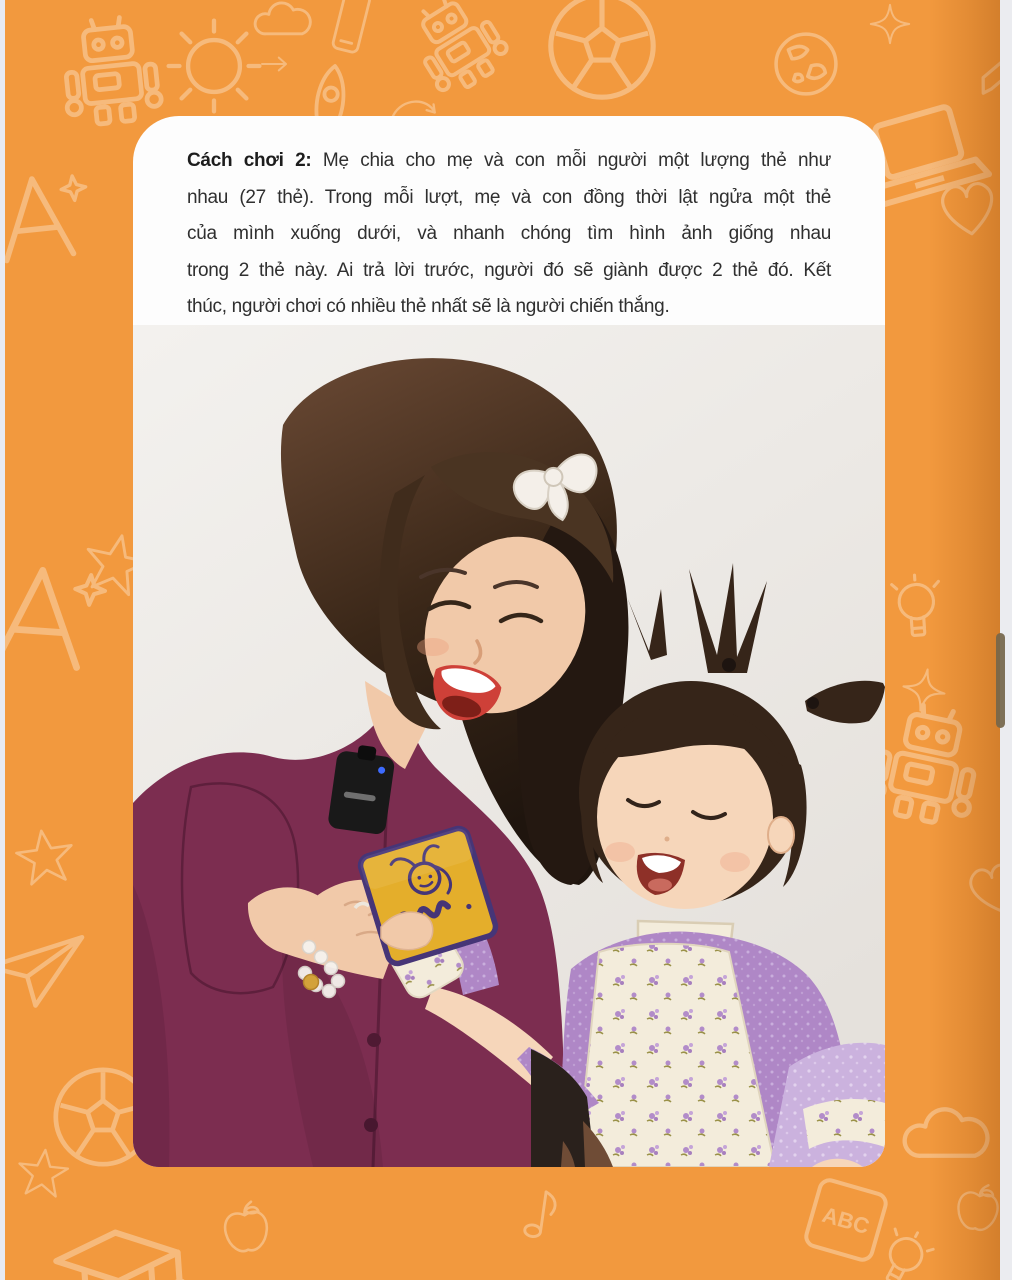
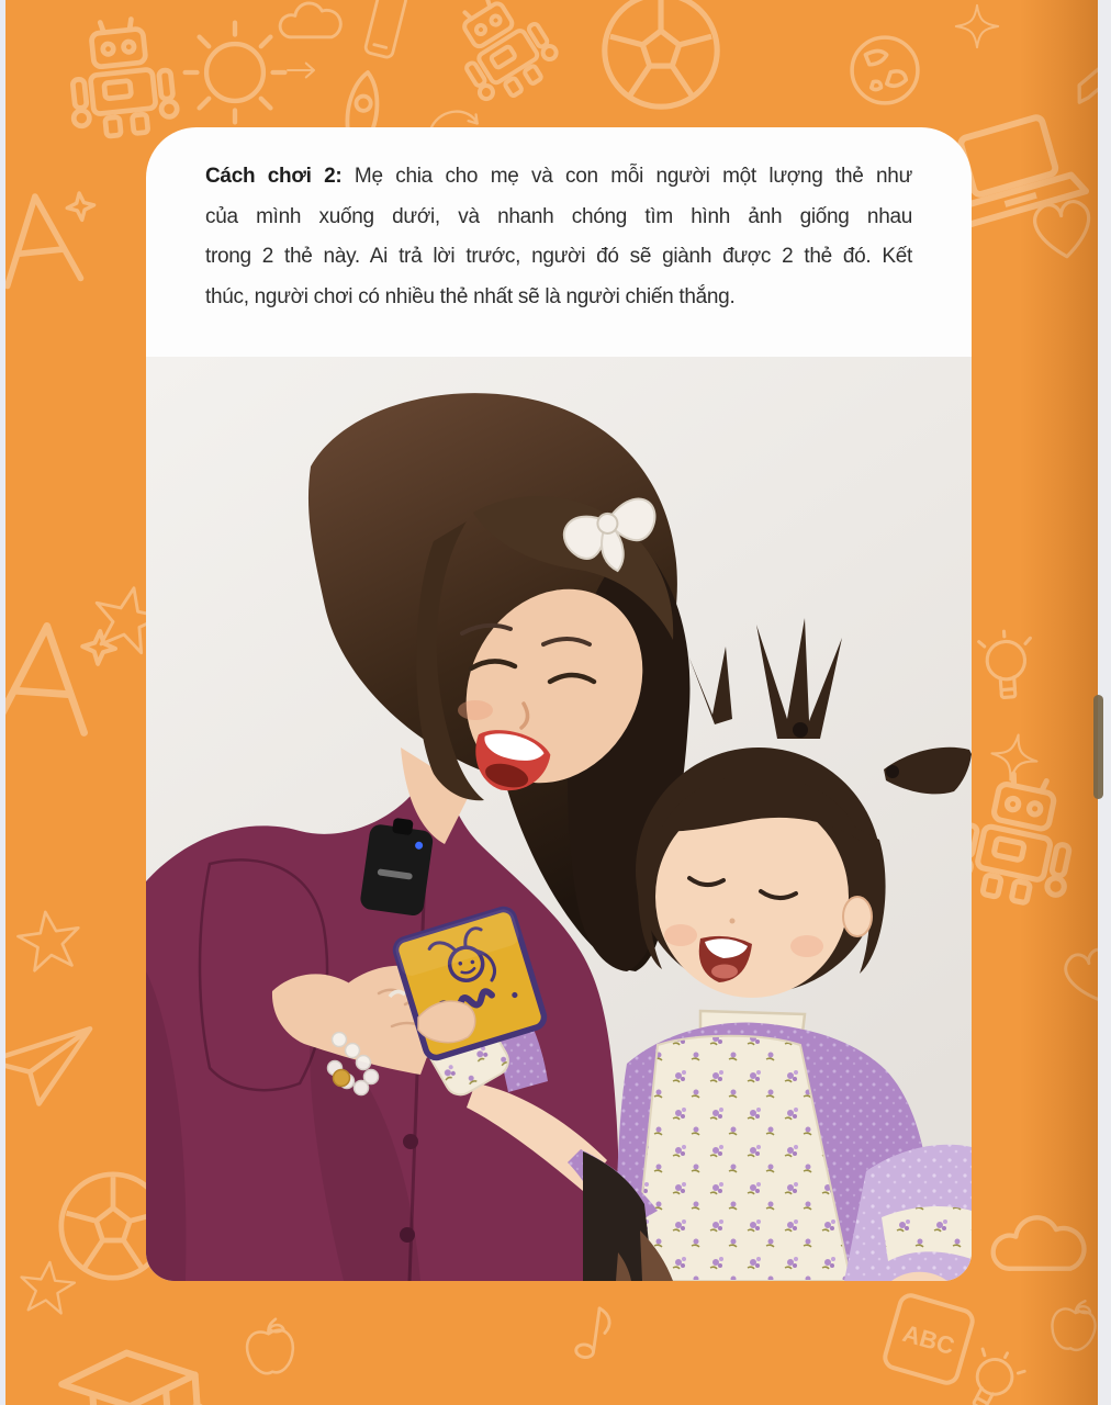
  Cách chơi 2: Mẹ chia cho mẹ và con mỗi người một lượng thẻ như
- nhau (27 thẻ). Trong mỗi lượt, mẹ và con đồng thời lật ngửa một thẻ
  của mình xuống dưới, và nhanh chóng tìm hình ảnh giống nhau
  trong 2 thẻ này. Ai trả lời trước, người đó sẽ giành được 2 thẻ đó. Kết
  thúc, người chơi có nhiều thẻ nhất sẽ là người chiến thắng.
